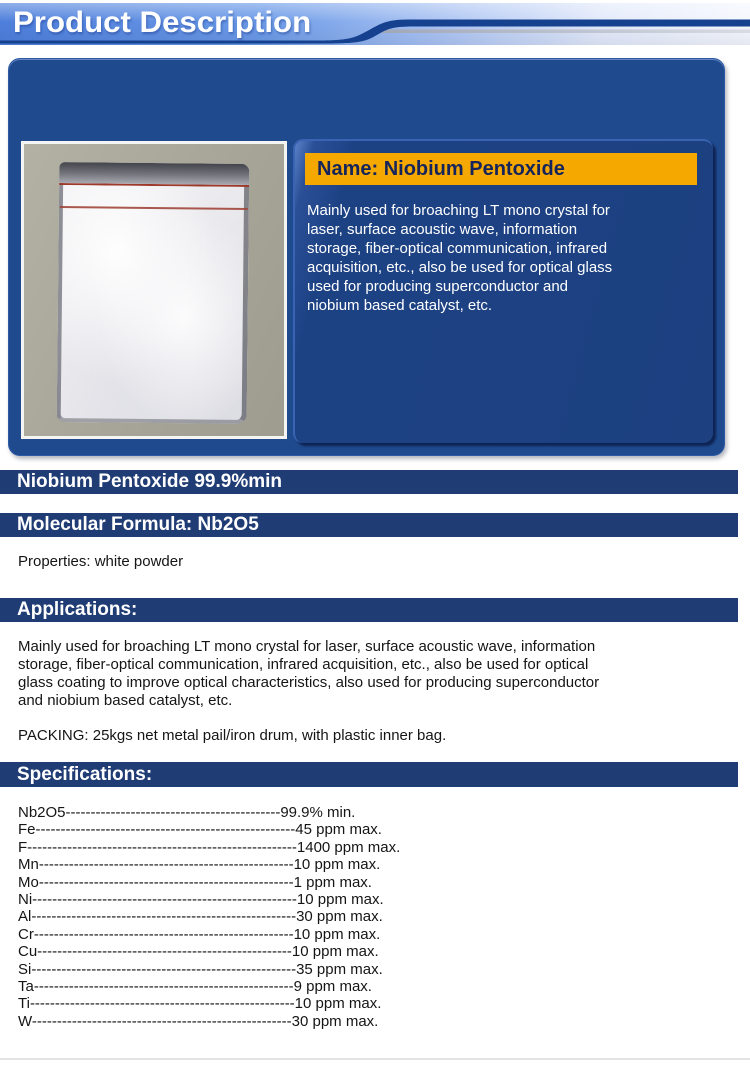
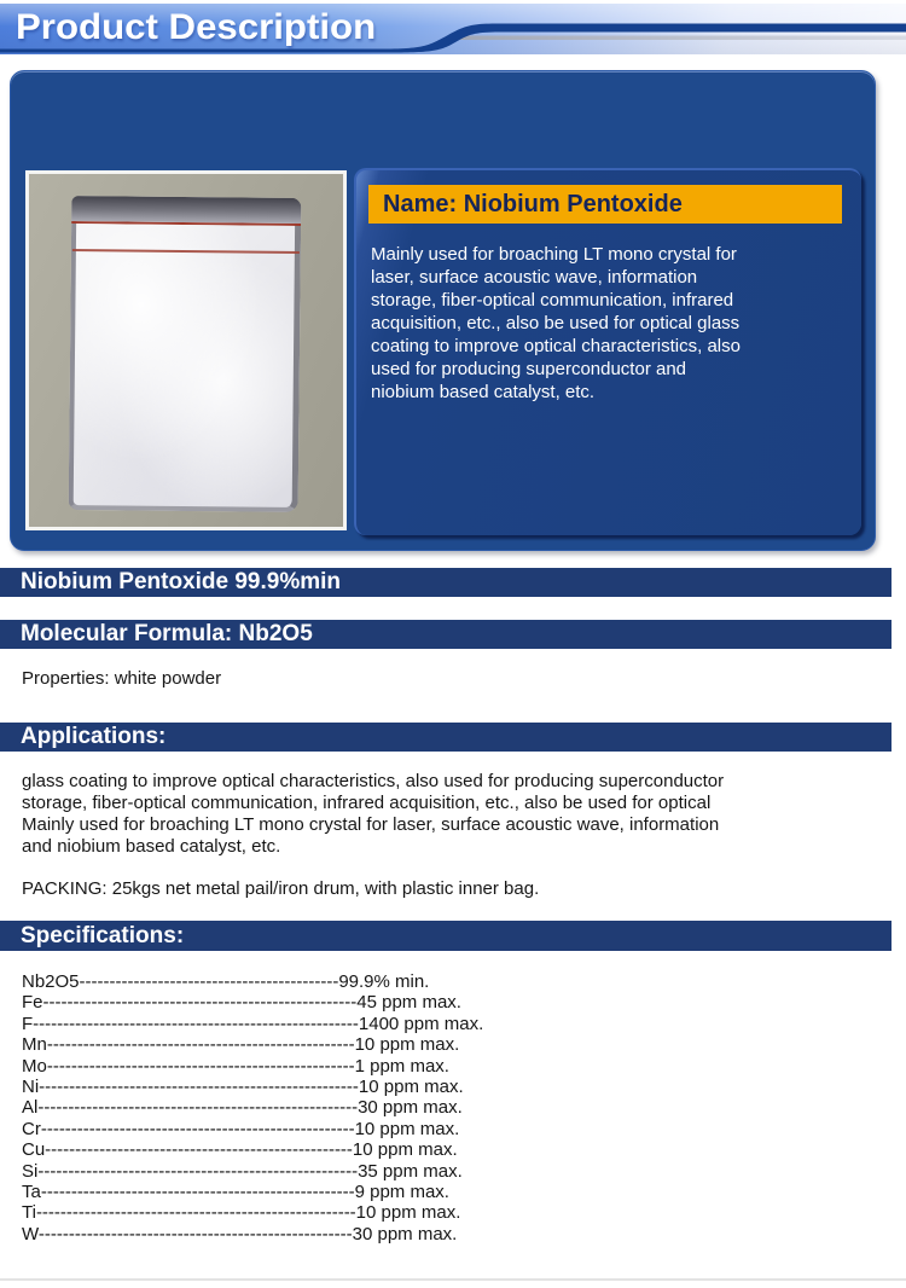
  Product Description
  Name: Niobium Pentoxide
  Mainly used for broaching LT mono crystal for
  laser, surface acoustic wave, information
  storage, fiber-optical communication, infrared
  acquisition, etc., also be used for optical glass
+ coating to improve optical characteristics, also
  used for producing superconductor and
  niobium based catalyst, etc.
  Niobium Pentoxide 99.9%min
  Molecular Formula: Nb2O5
  Properties: white powder
  Applications:
- Mainly used for broaching LT mono crystal for laser, surface acoustic wave, information
+ glass coating to improve optical characteristics, also used for producing superconductor
  storage, fiber-optical communication, infrared acquisition, etc., also be used for optical
- glass coating to improve optical characteristics, also used for producing superconductor
+ Mainly used for broaching LT mono crystal for laser, surface acoustic wave, information
  and niobium based catalyst, etc.
  PACKING: 25kgs net metal pail/iron drum, with plastic inner bag.
  Specifications:
  Nb2O5-------------------------------------------99.9% min.
  Fe----------------------------------------------------45 ppm max.
  F------------------------------------------------------1400 ppm max.
  Mn---------------------------------------------------10 ppm max.
  Mo---------------------------------------------------1 ppm max.
  Ni-----------------------------------------------------10 ppm max.
  Al-----------------------------------------------------30 ppm max.
  Cr----------------------------------------------------10 ppm max.
  Cu---------------------------------------------------10 ppm max.
  Si-----------------------------------------------------35 ppm max.
  Ta----------------------------------------------------9 ppm max.
  Ti-----------------------------------------------------10 ppm max.
  W----------------------------------------------------30 ppm max.
